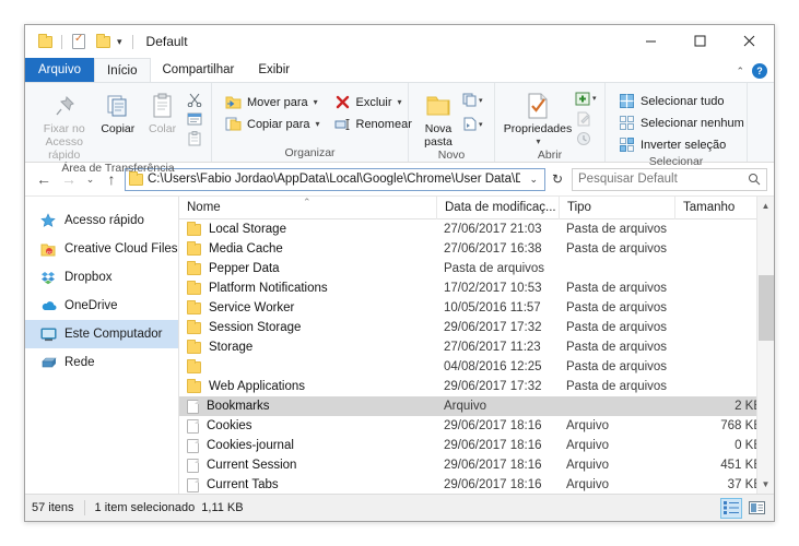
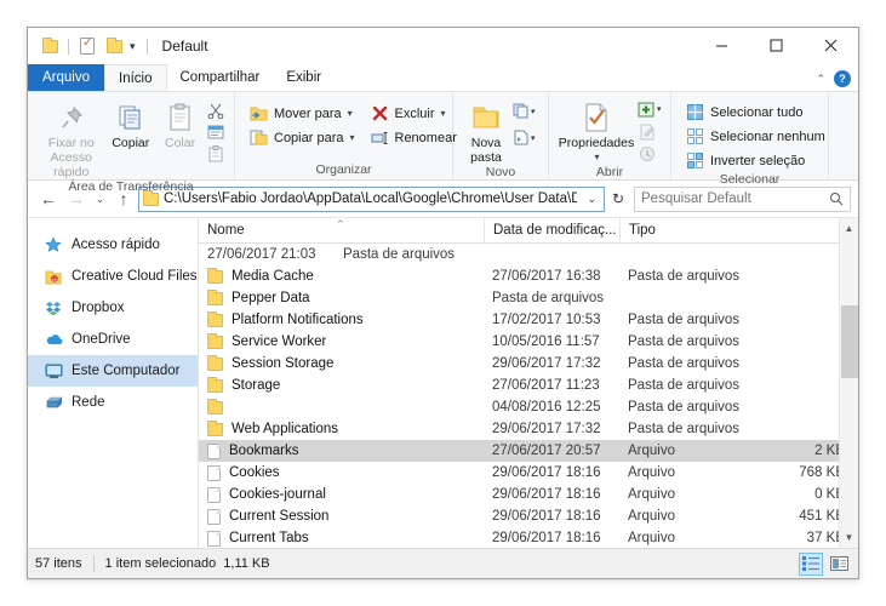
  ▾
  Default
  Arquivo
  Início
  Compartilhar
  Exibir
  ⌃
  ?
  Fixar no
  Acesso rápido
  Copiar
  Colar
  Área de Transferência
  Mover para
  ▾
  Copiar para
  ▾
  Excluir
  ▾
  Renomear
  Organizar
  Nova
  pasta
  Novo
  Propriedades
  ▾
  Abrir
  Selecionar tudo
  Selecionar nenhum
  Inverter seleção
  Selecionar
  ←
  →
  ⌄
  ↑
  C:\Users\Fabio Jordao\AppData\Local\Google\Chrome\User Data\D
  ⌄
  ↻
  Pesquisar Default
  Acesso rápido
  Creative Cloud Files
  Dropbox
  OneDrive
  Este Computador
  Rede
  Nome
  ⌃
  Data de modificaç...
  Tipo
- Tamanho
- Local Storage
  27/06/2017 21:03
  Pasta de arquivos
  Media Cache
  27/06/2017 16:38
  Pasta de arquivos
  Pepper Data
  Pasta de arquivos
  Platform Notifications
  17/02/2017 10:53
  Pasta de arquivos
  Service Worker
  10/05/2016 11:57
  Pasta de arquivos
  Session Storage
  29/06/2017 17:32
  Pasta de arquivos
  Storage
  27/06/2017 11:23
  Pasta de arquivos
  04/08/2016 12:25
  Pasta de arquivos
  Web Applications
  29/06/2017 17:32
  Pasta de arquivos
  Bookmarks
+ 27/06/2017 20:57
  Arquivo
  Cookies
  29/06/2017 18:16
  Arquivo
  768 K
  Cookies-journal
  29/06/2017 18:16
  Arquivo
  Current Session
  29/06/2017 18:16
  Arquivo
  451 K
  Current Tabs
  29/06/2017 18:16
  Arquivo
  37 K
  ▲
  ▼
  57 itens
  1 item selecionado
  1,11 KB
